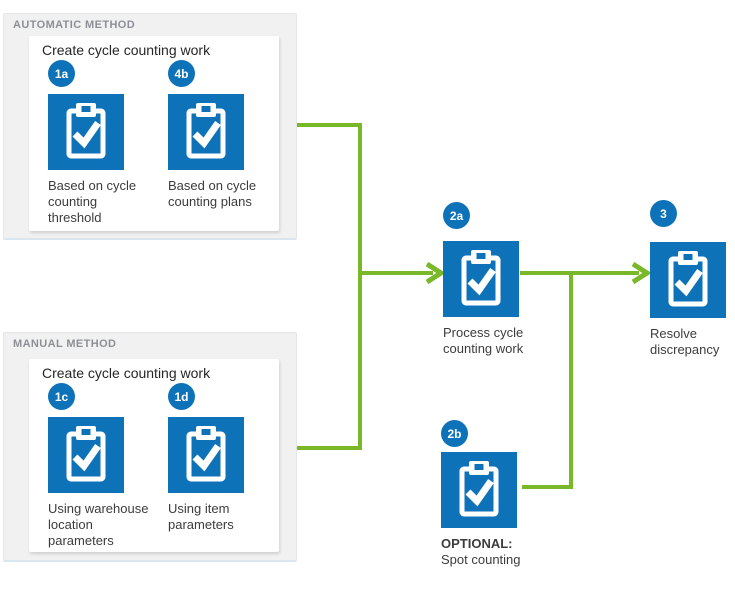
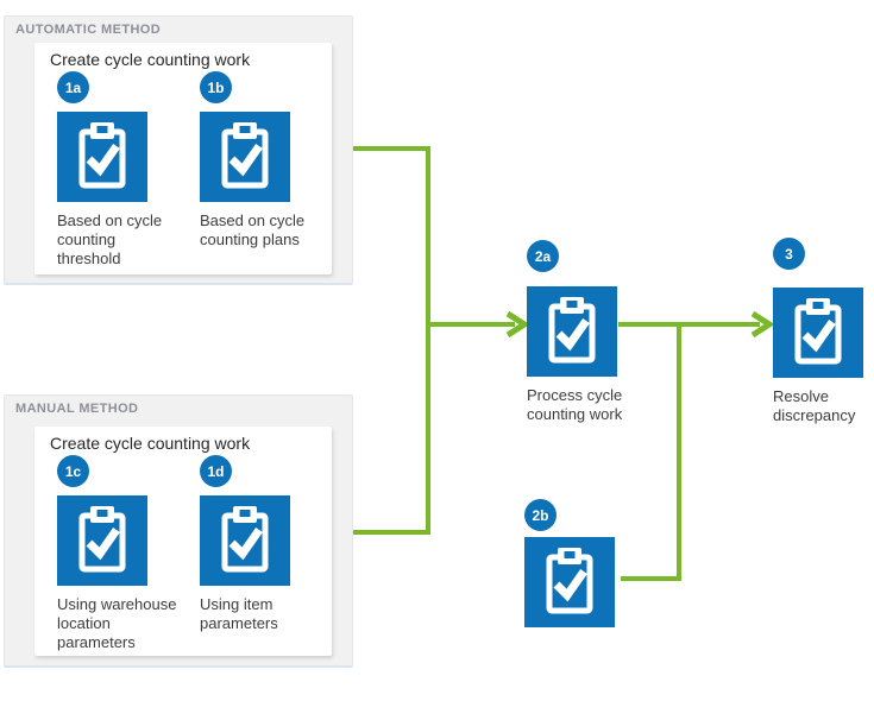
  AUTOMATIC METHOD
  Create cycle counting work
  1a
  Based on cycle
  counting
  threshold
- 4b
+ 1b
  Based on cycle
  counting plans
  MANUAL METHOD
  Create cycle counting work
  1c
  Using warehouse
  location
  parameters
  1d
  Using item
  parameters
  2a
  Process cycle
  counting work
  2b
- OPTIONAL:
- Spot counting
  3
  Resolve
  discrepancy
